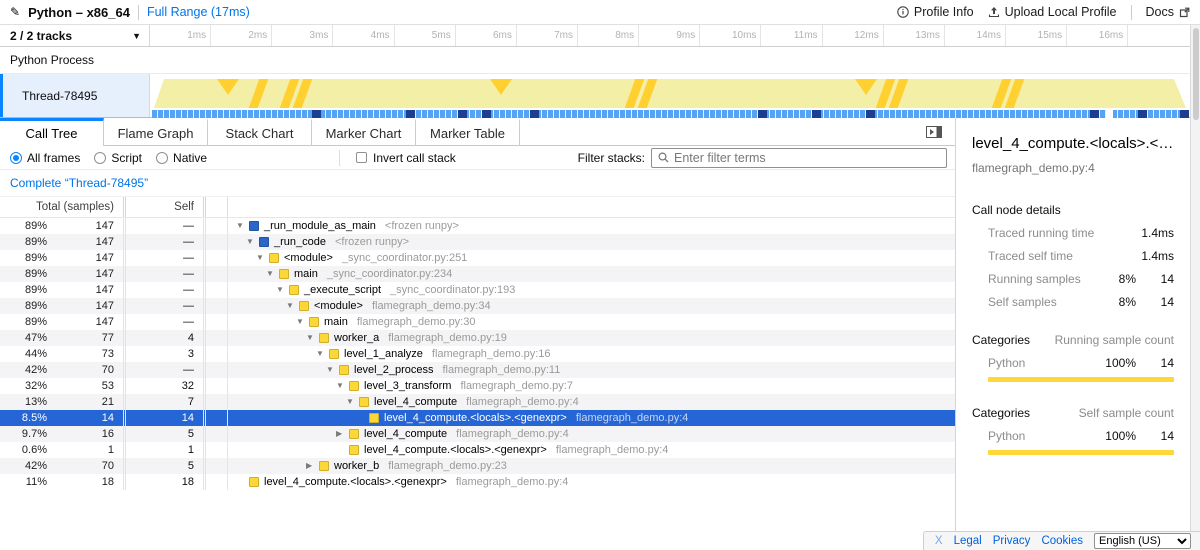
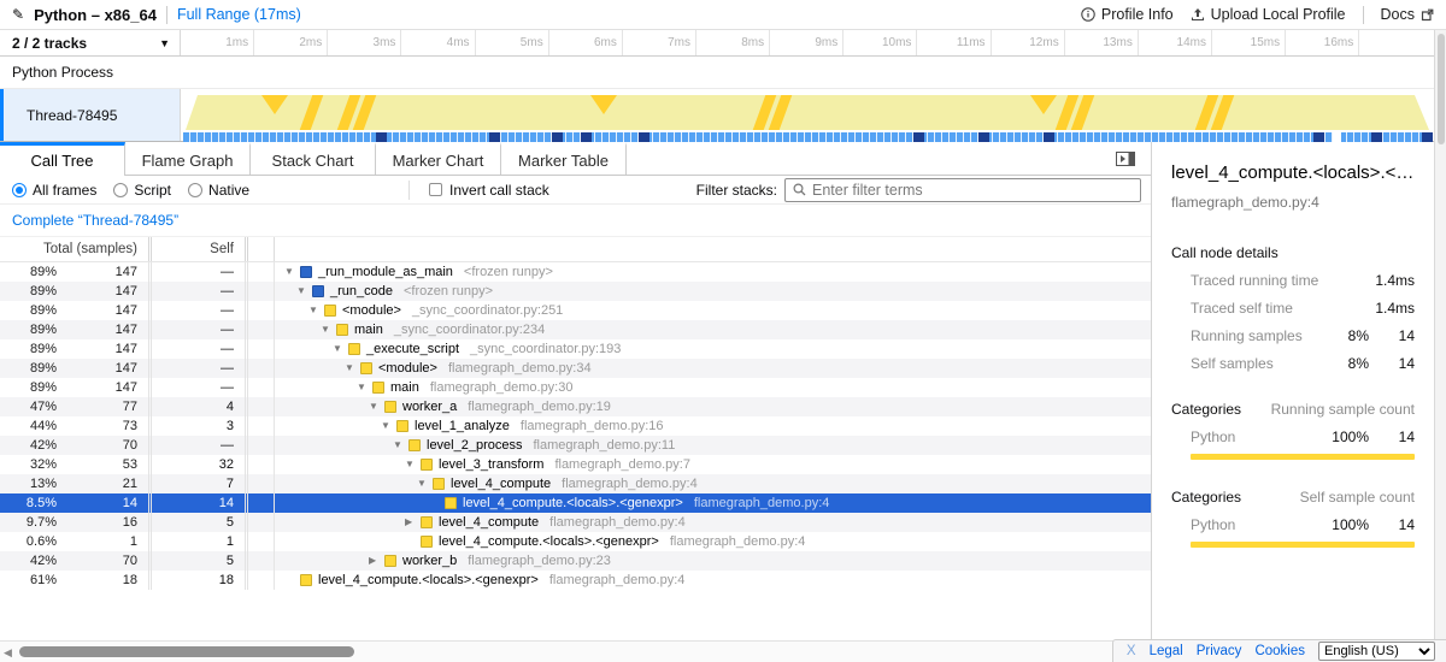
  ✎
  Python – x86_64
  Full Range (17ms)
  Profile Info
  Upload Local Profile
  Docs
  2 / 2 tracks
  ▼
  1ms
  2ms
  3ms
  4ms
  5ms
  6ms
  7ms
  8ms
  9ms
  10ms
  11ms
  12ms
  13ms
  14ms
  15ms
  16ms
  Python Process
  Thread-78495
  Call Tree
  Flame Graph
  Stack Chart
  Marker Chart
  Marker Table
  All frames
  Script
  Native
  Invert call stack
  Filter stacks:
  Enter filter terms
  Complete “Thread-78495”
  Total (samples)
  Self
  89%
  147
  —
  ▼
  _run_module_as_main
  <frozen runpy>
  89%
  147
  —
  ▼
  _run_code
  <frozen runpy>
  89%
  147
  —
  ▼
  <module>
  _sync_coordinator.py:251
  89%
  147
  —
  ▼
  main
  _sync_coordinator.py:234
  89%
  147
  —
  ▼
  _execute_script
  _sync_coordinator.py:193
  89%
  147
  —
  ▼
  <module>
  flamegraph_demo.py:34
  89%
  147
  —
  ▼
  main
  flamegraph_demo.py:30
  47%
  77
  4
  ▼
  worker_a
  flamegraph_demo.py:19
  44%
  73
  3
  ▼
  level_1_analyze
  flamegraph_demo.py:16
  42%
  70
  —
  ▼
  level_2_process
  flamegraph_demo.py:11
  32%
  53
  32
  ▼
  level_3_transform
  flamegraph_demo.py:7
  13%
  21
  7
  ▼
  level_4_compute
  flamegraph_demo.py:4
  8.5%
  14
  14
  level_4_compute.<locals>.<genexpr>
  flamegraph_demo.py:4
  9.7%
  16
  5
  ▶
  level_4_compute
  flamegraph_demo.py:4
  0.6%
  1
  1
  level_4_compute.<locals>.<genexpr>
  flamegraph_demo.py:4
  42%
  70
  5
  ▶
  worker_b
  flamegraph_demo.py:23
- 11%
+ 61%
  18
  18
  level_4_compute.<locals>.<genexpr>
  flamegraph_demo.py:4
+ ◀
  level_4_compute.<locals>.<ge
  flamegraph_demo.py:4
  Call node details
  Traced running time
  1.4ms
  Traced self time
  1.4ms
  Running samples
  8%
  14
  Self samples
  8%
  14
  Categories
  Running sample count
  Python
  100%
  14
  Categories
  Self sample count
  Python
  100%
  14
  X
  Legal
  Privacy
  Cookies
  English (US)
